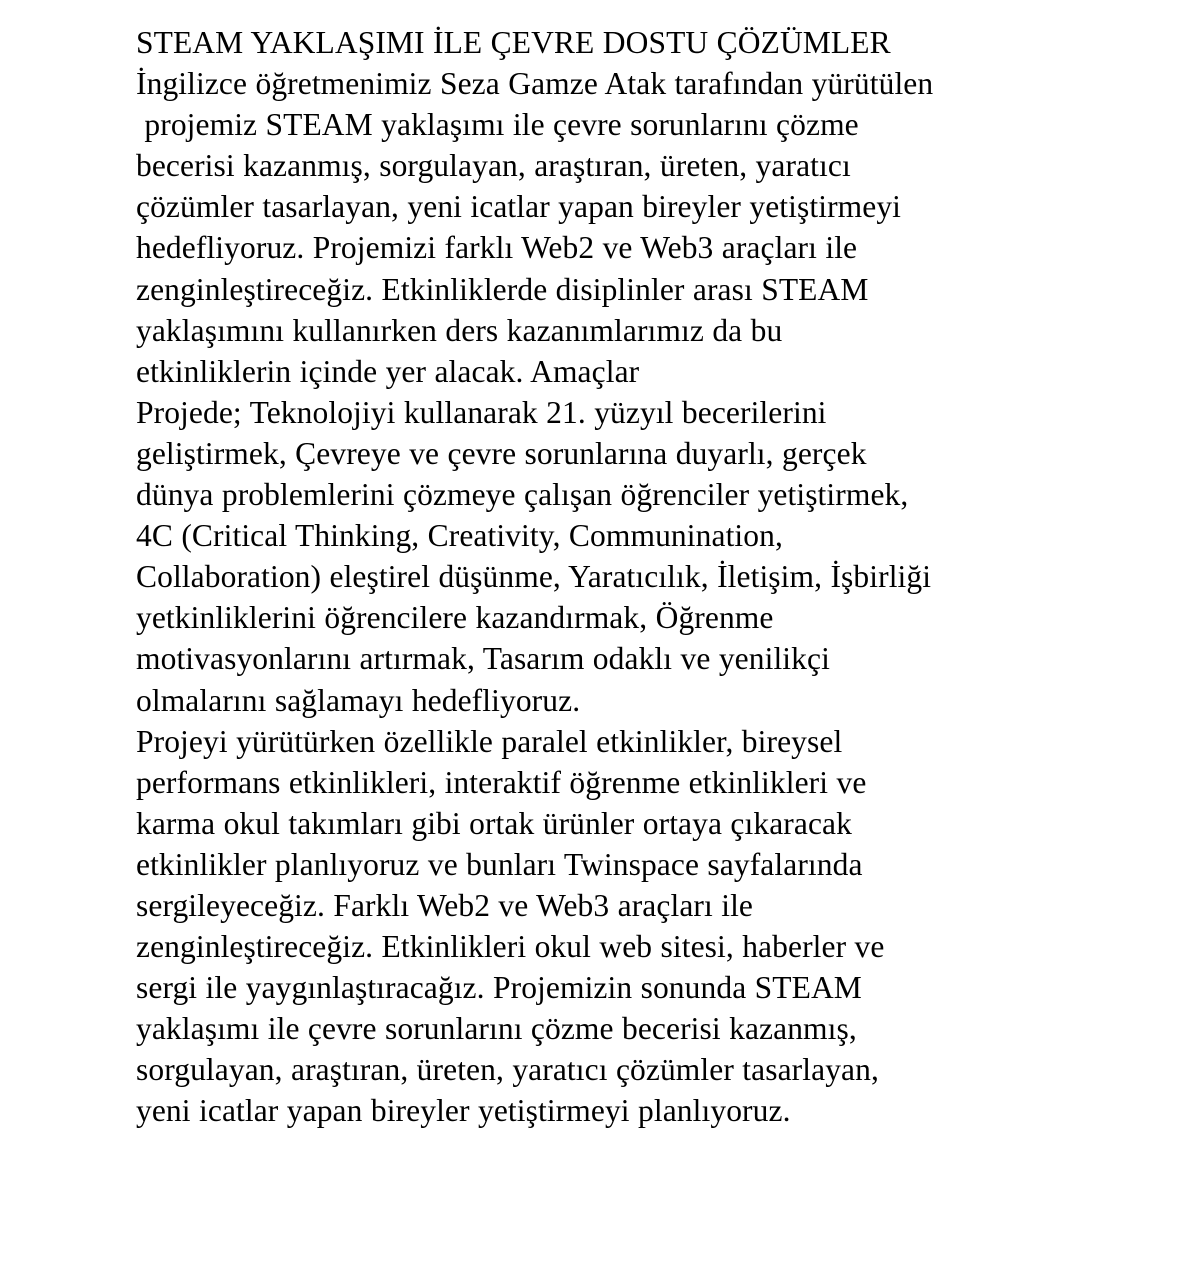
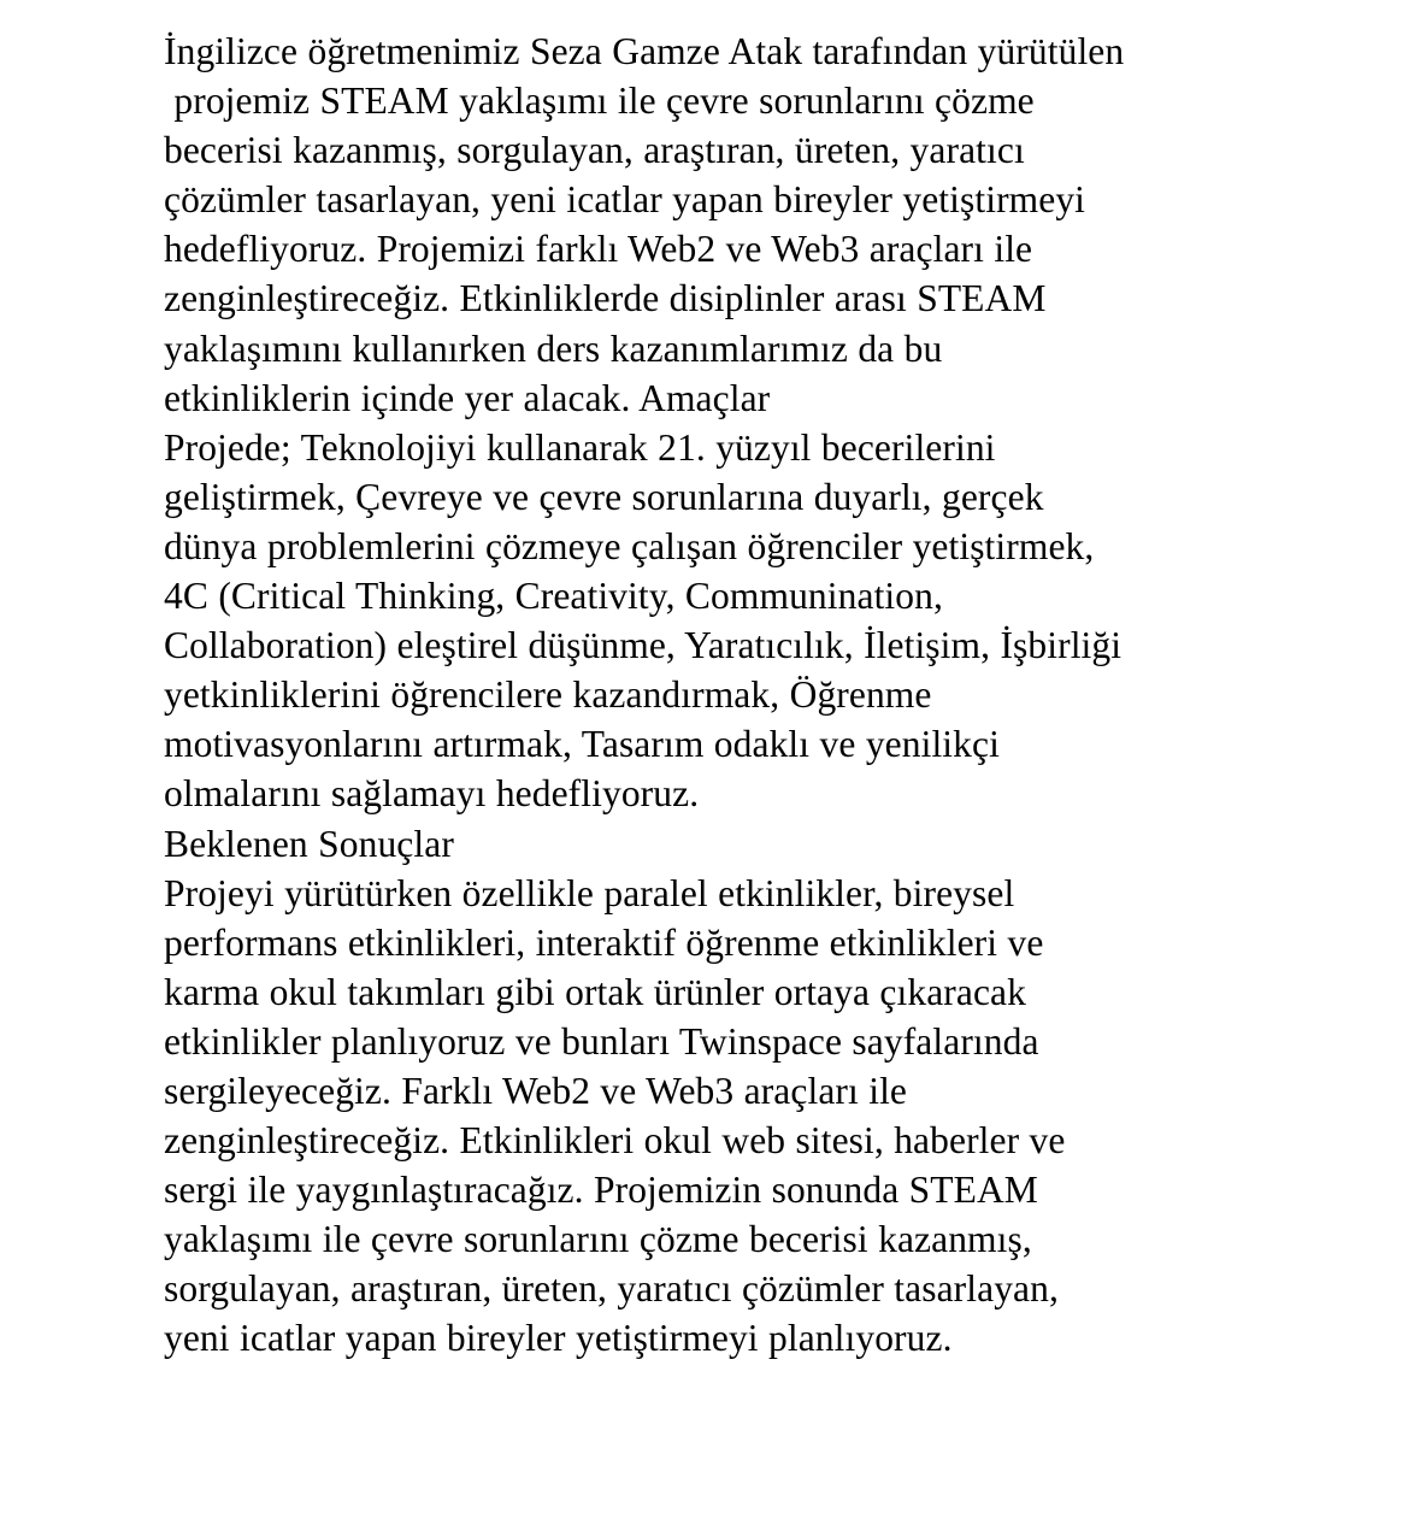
- STEAM YAKLAŞIMI İLE ÇEVRE DOSTU ÇÖZÜMLER
  İngilizce öğretmenimiz Seza Gamze Atak tarafından yürütülen
  projemiz STEAM yaklaşımı ile çevre sorunlarını çözme
  becerisi kazanmış, sorgulayan, araştıran, üreten, yaratıcı
  çözümler tasarlayan, yeni icatlar yapan bireyler yetiştirmeyi
  hedefliyoruz. Projemizi farklı Web2 ve Web3 araçları ile
  zenginleştireceğiz. Etkinliklerde disiplinler arası STEAM
  yaklaşımını kullanırken ders kazanımlarımız da bu
  etkinliklerin içinde yer alacak. Amaçlar
  Projede; Teknolojiyi kullanarak 21. yüzyıl becerilerini
  geliştirmek, Çevreye ve çevre sorunlarına duyarlı, gerçek
  dünya problemlerini çözmeye çalışan öğrenciler yetiştirmek,
  4C (Critical Thinking, Creativity, Communination,
  Collaboration) eleştirel düşünme, Yaratıcılık, İletişim, İşbirliği
  yetkinliklerini öğrencilere kazandırmak, Öğrenme
  motivasyonlarını artırmak, Tasarım odaklı ve yenilikçi
  olmalarını sağlamayı hedefliyoruz.
+ Beklenen Sonuçlar
  Projeyi yürütürken özellikle paralel etkinlikler, bireysel
  performans etkinlikleri, interaktif öğrenme etkinlikleri ve
  karma okul takımları gibi ortak ürünler ortaya çıkaracak
  etkinlikler planlıyoruz ve bunları Twinspace sayfalarında
  sergileyeceğiz. Farklı Web2 ve Web3 araçları ile
  zenginleştireceğiz. Etkinlikleri okul web sitesi, haberler ve
  sergi ile yaygınlaştıracağız. Projemizin sonunda STEAM
  yaklaşımı ile çevre sorunlarını çözme becerisi kazanmış,
  sorgulayan, araştıran, üreten, yaratıcı çözümler tasarlayan,
  yeni icatlar yapan bireyler yetiştirmeyi planlıyoruz.
